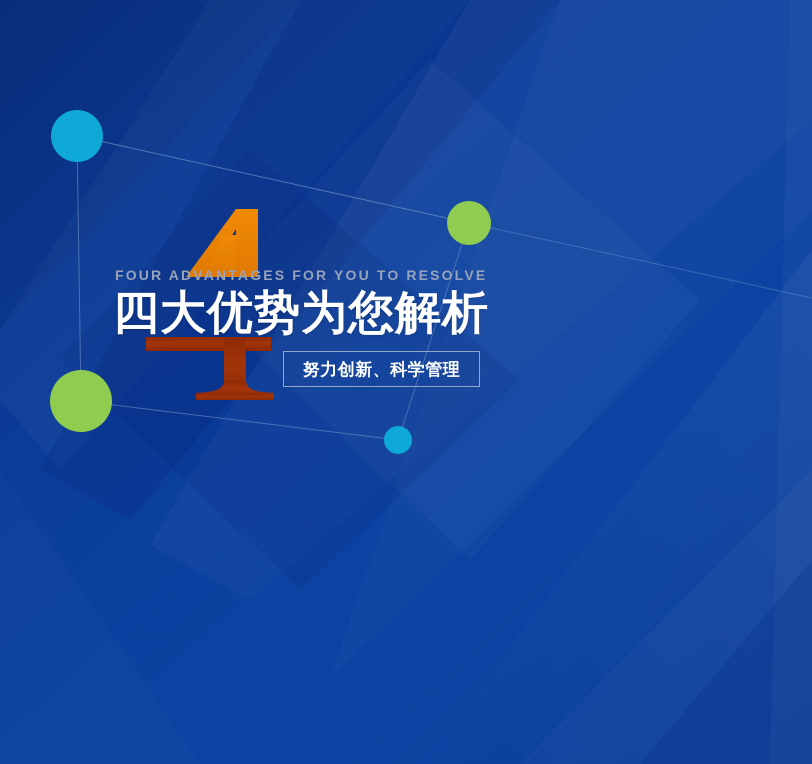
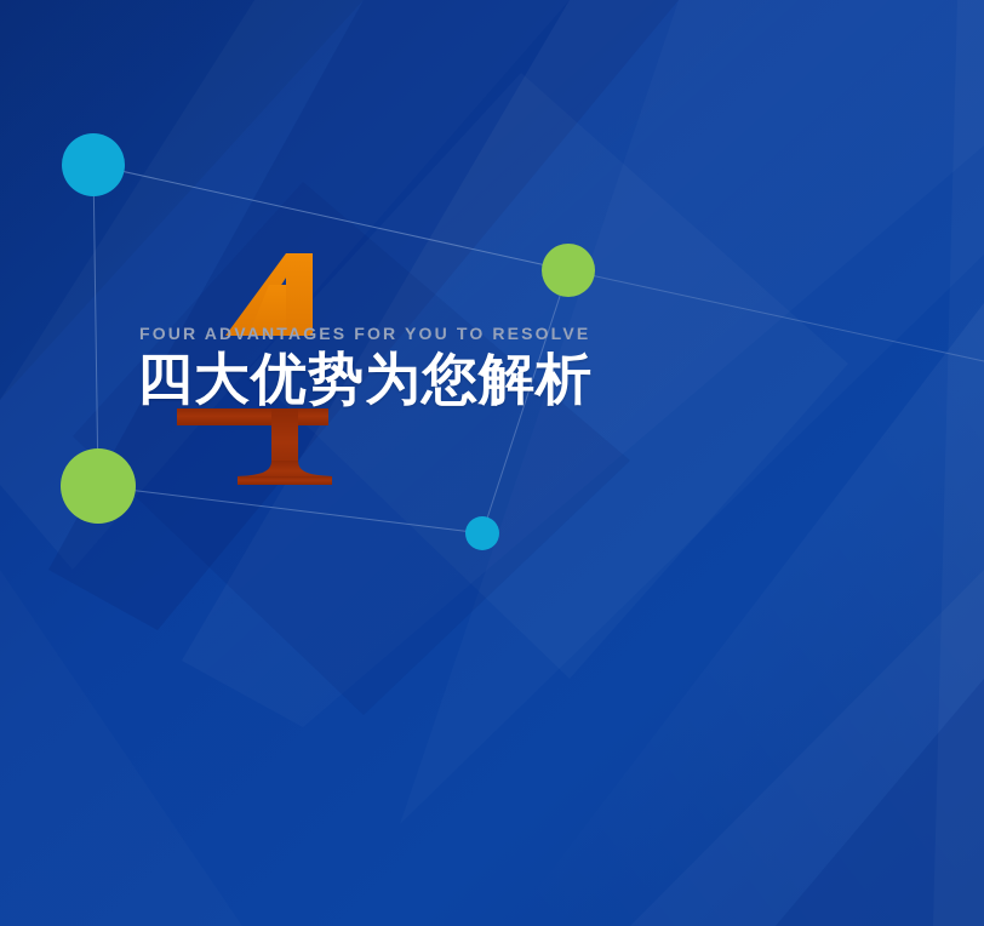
  FOUR ADVANTAGES FOR YOU TO RESOLVE
  四大优势为您解析
- 努力创新、科学管理
